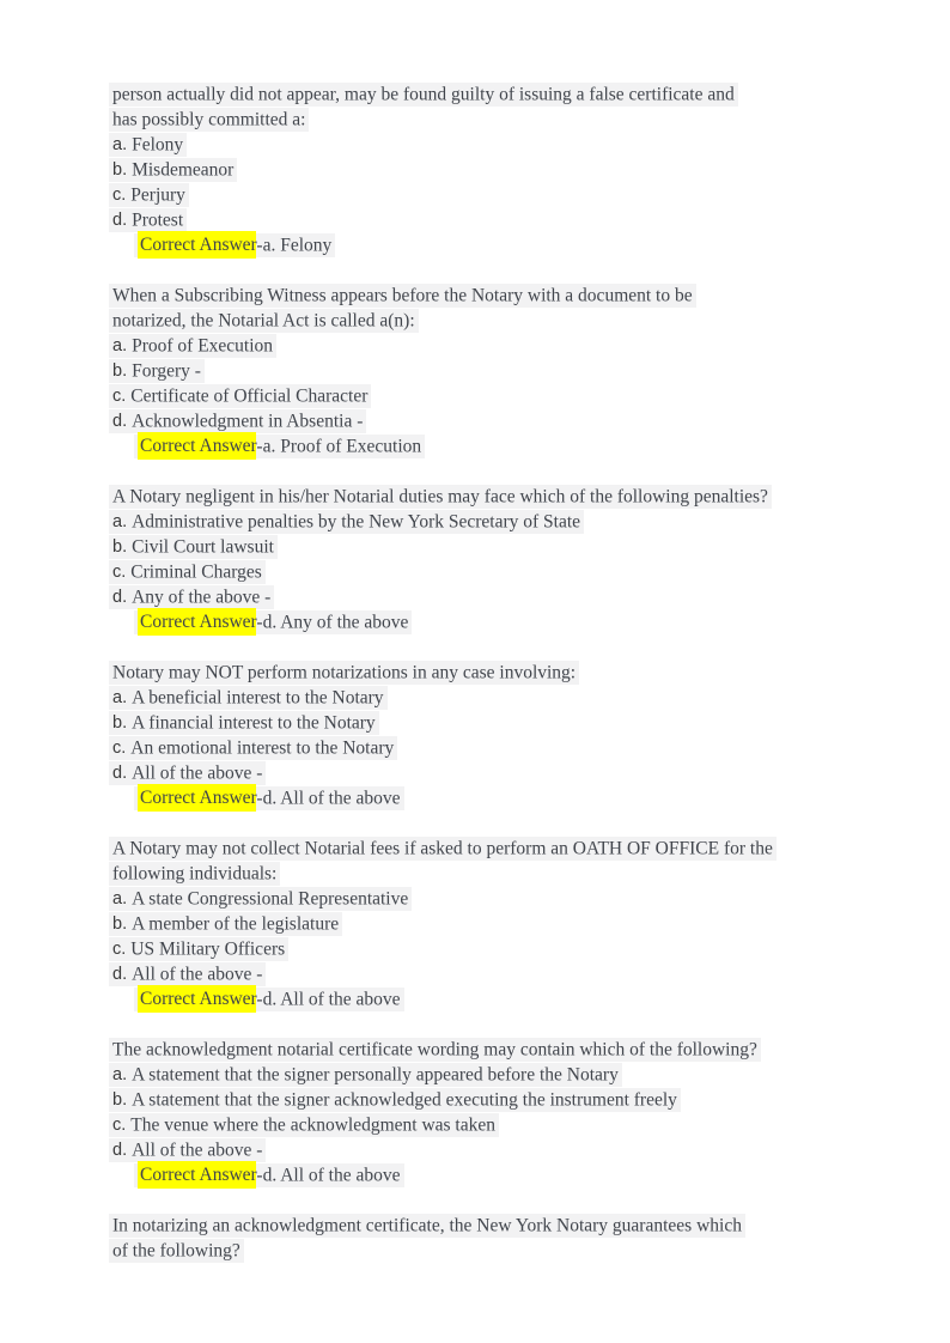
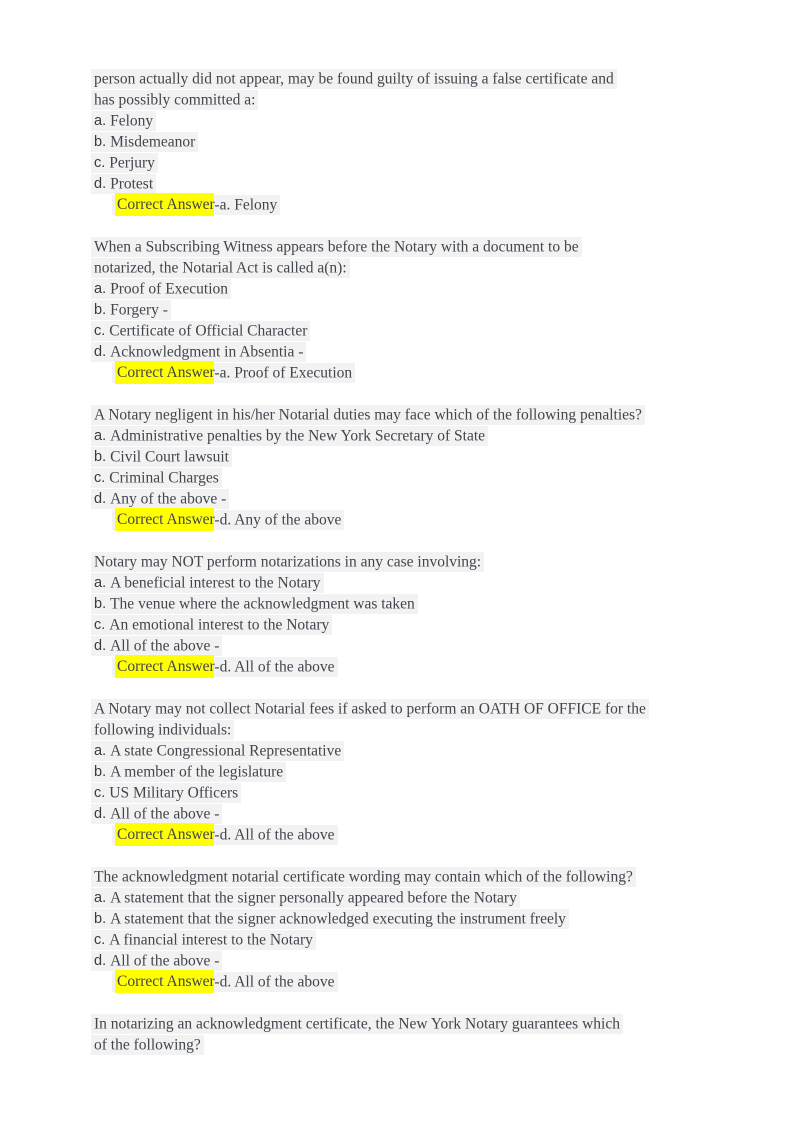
  person actually did not appear, may be found guilty of issuing a false certificate and
  has possibly committed a:
  a. Felony
  b. Misdemeanor
  c. Perjury
  d. Protest
  Correct Answer-a. Felony
  When a Subscribing Witness appears before the Notary with a document to be
  notarized, the Notarial Act is called a(n):
  a. Proof of Execution
  b. Forgery -
  c. Certificate of Official Character
  d. Acknowledgment in Absentia -
  Correct Answer-a. Proof of Execution
  A Notary negligent in his/her Notarial duties may face which of the following penalties?
  a. Administrative penalties by the New York Secretary of State
  b. Civil Court lawsuit
  c. Criminal Charges
  d. Any of the above -
  Correct Answer-d. Any of the above
  Notary may NOT perform notarizations in any case involving:
  a. A beneficial interest to the Notary
- b. A financial interest to the Notary
+ b. The venue where the acknowledgment was taken
  c. An emotional interest to the Notary
  d. All of the above -
  Correct Answer-d. All of the above
  A Notary may not collect Notarial fees if asked to perform an OATH OF OFFICE for the
  following individuals:
  a. A state Congressional Representative
  b. A member of the legislature
  c. US Military Officers
  d. All of the above -
  Correct Answer-d. All of the above
  The acknowledgment notarial certificate wording may contain which of the following?
  a. A statement that the signer personally appeared before the Notary
  b. A statement that the signer acknowledged executing the instrument freely
- c. The venue where the acknowledgment was taken
+ c. A financial interest to the Notary
  d. All of the above -
  Correct Answer-d. All of the above
  In notarizing an acknowledgment certificate, the New York Notary guarantees which
  of the following?
